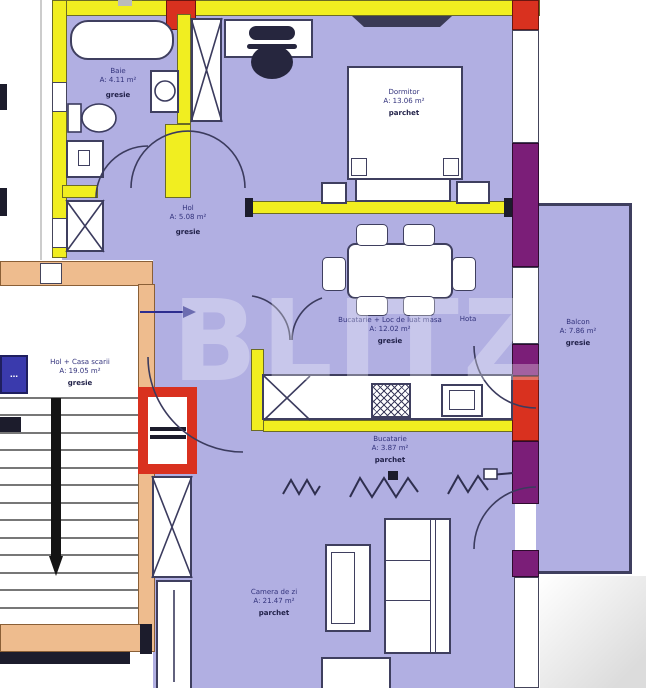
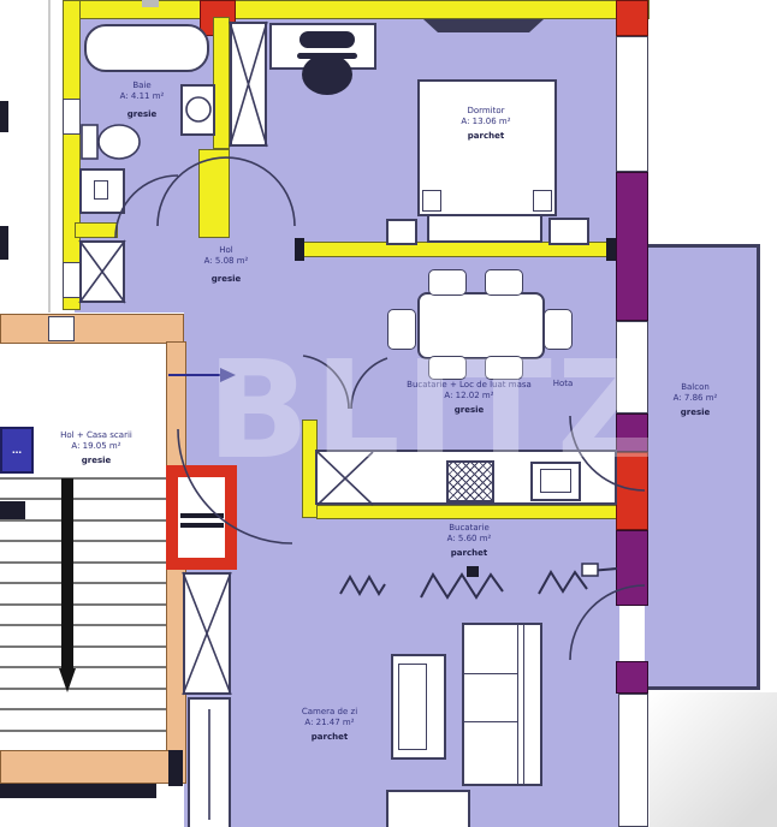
  Baie
  A: 4.11 m²
  gresie
  Dormitor
  A: 13.06 m²
  parchet
  Hol
  A: 5.08 m²
  gresie
  Bucatarie + Loc de luat masa
  A: 12.02 m²
  gresie
  Bucatarie
- A: 3.87 m²
+ A: 5.60 m²
  parchet
  Camera de zi
  A: 21.47 m²
  parchet
  Balcon
  A: 7.86 m²
  gresie
  Hol + Casa scarii
  A: 19.05 m²
  gresie
  Hota
  …
  BLITZ
